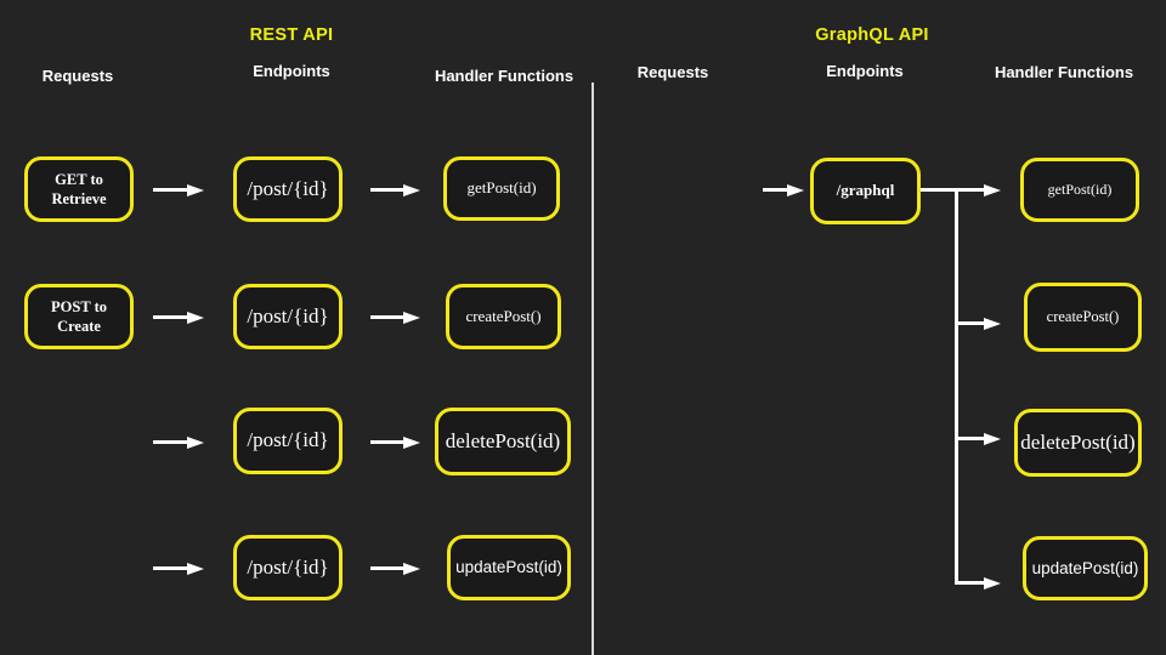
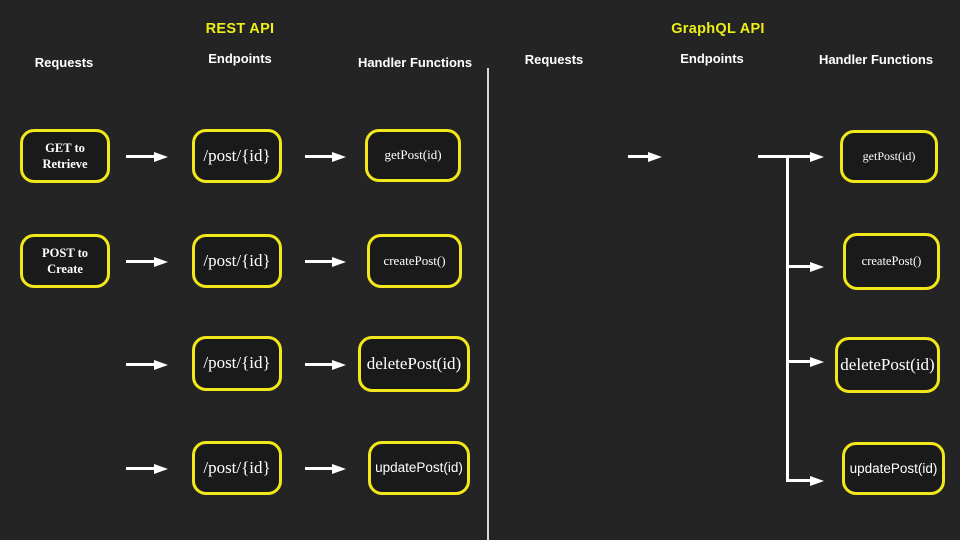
  REST API
  GraphQL API
  Requests
  Endpoints
  Handler Functions
  Requests
  Endpoints
  Handler Functions
  GET to Retrieve
  /post/{id}
  getPost(id)
  POST to Create
  /post/{id}
  createPost()
  /post/{id}
  deletePost(id)
  /post/{id}
  updatePost(id)
- /graphql
  getPost(id)
  createPost()
  deletePost(id)
  updatePost(id)
